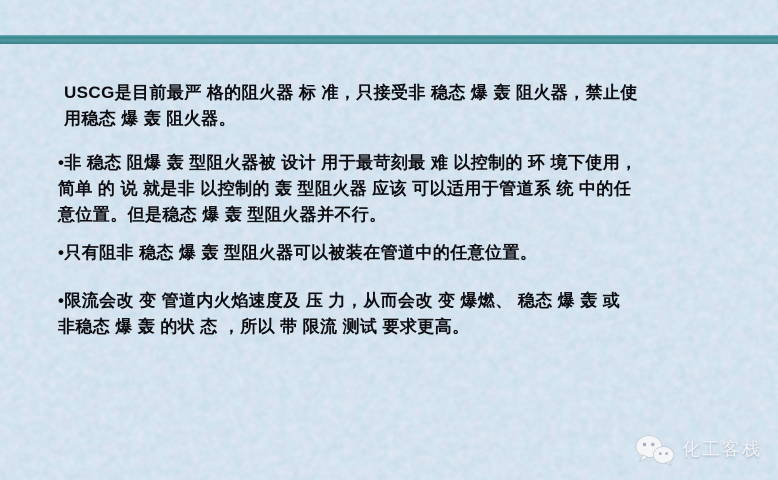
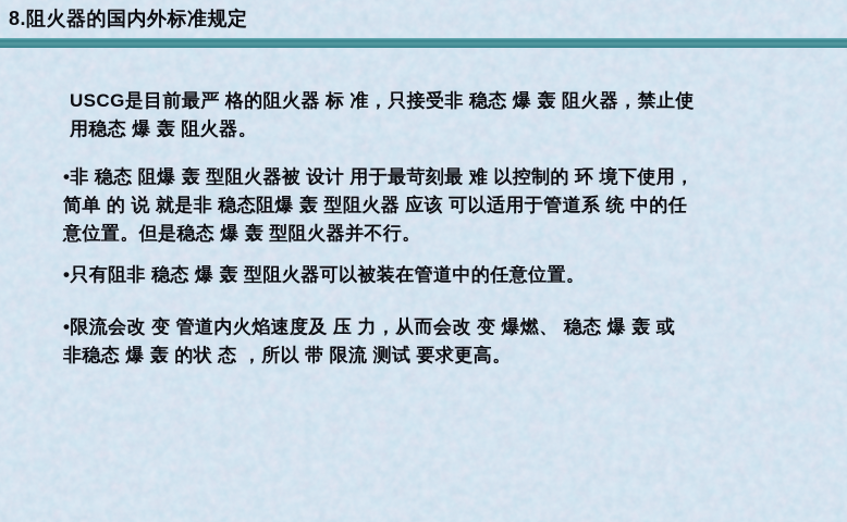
+ 8.阻火器的国内外标准规定
  USCG是目前最严 格的阻火器 标 准，只接受非 稳态 爆 轰 阻火器，禁止使
  用稳态 爆 轰 阻火器。
  •非 稳态 阻爆 轰 型阻火器被 设计 用于最苛刻最 难 以控制的 环 境下使用，
- 简单 的 说 就是非 以控制的 轰 型阻火器 应该 可以适用于管道系 统 中的任
+ 简单 的 说 就是非 稳态阻爆 轰 型阻火器 应该 可以适用于管道系 统 中的任
  意位置。但是稳态 爆 轰 型阻火器并不行。
  •只有阻非 稳态 爆 轰 型阻火器可以被装在管道中的任意位置。
  •限流会改 变 管道内火焰速度及 压 力，从而会改 变 爆燃、 稳态 爆 轰 或
  非稳态 爆 轰 的状 态 ，所以 带 限流 测试 要求更高。
- 化工客栈
